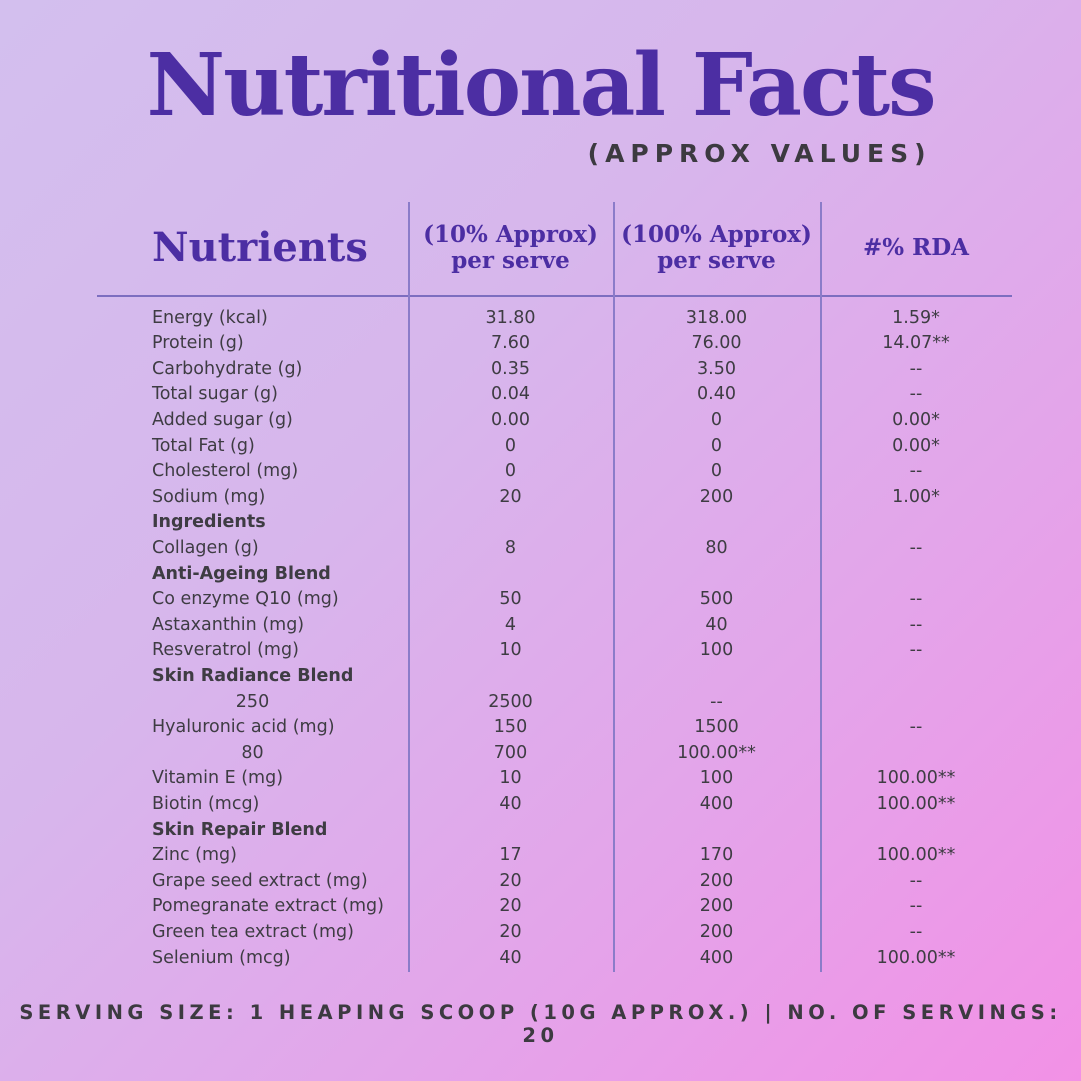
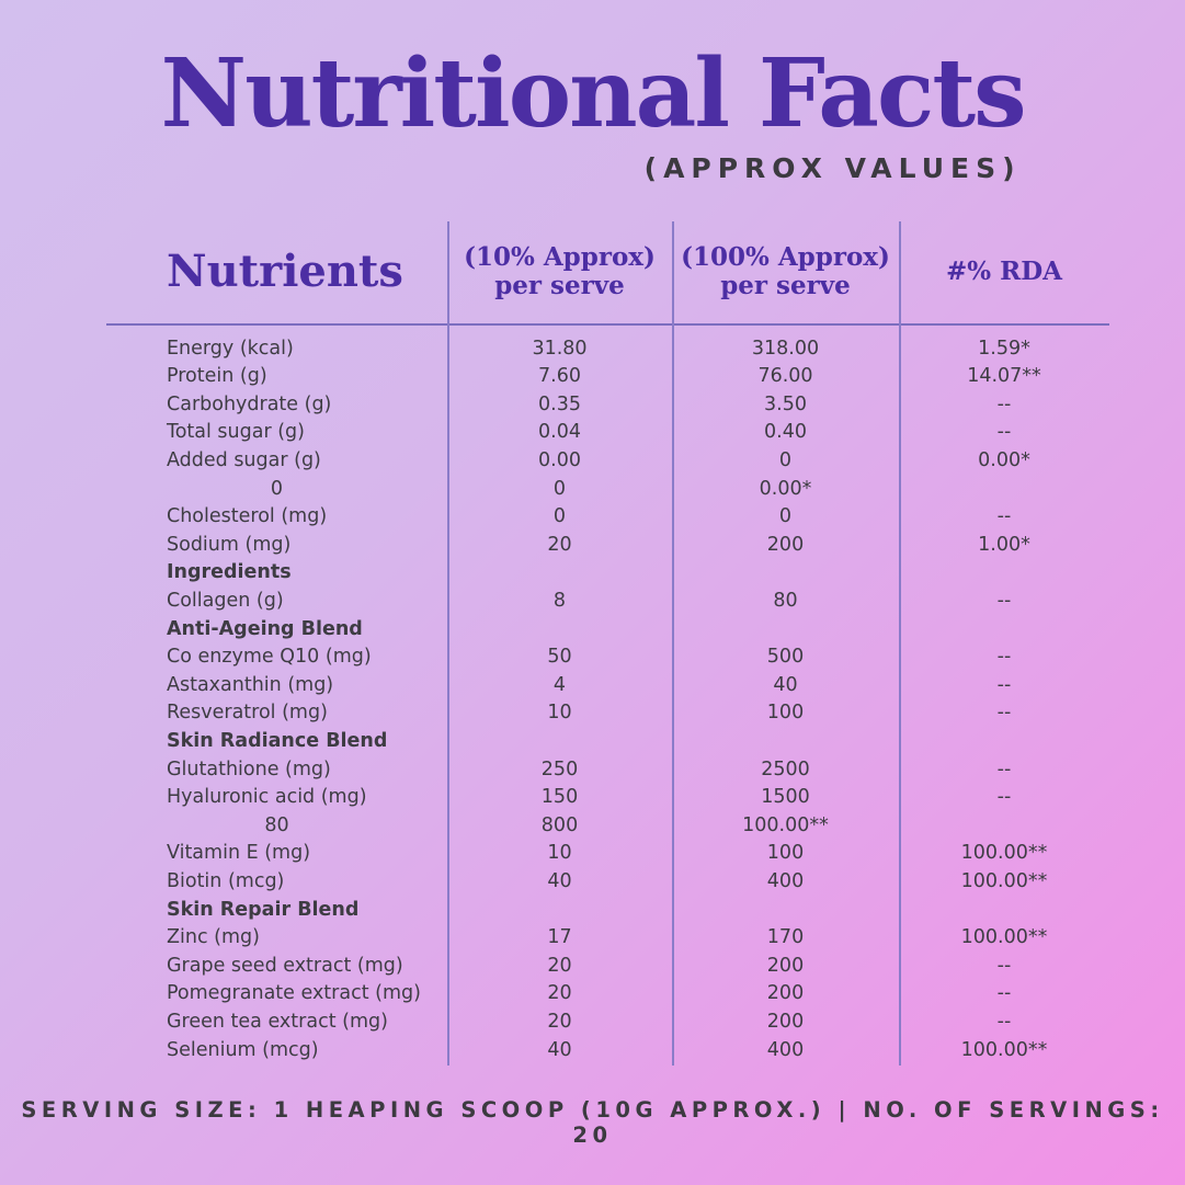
  Nutritional Facts
  (APPROX VALUES)
  Nutrients
  (10% Approx)
  per serve
  (100% Approx)
  per serve
  #% RDA
  Energy (kcal)
  31.80
  318.00
  1.59*
  Protein (g)
  7.60
  76.00
  14.07**
  Carbohydrate (g)
  0.35
  3.50
  --
  Total sugar (g)
  0.04
  0.40
  --
  Added sugar (g)
  0.00
  0
  0.00*
- Total Fat (g)
  0
  0
  0.00*
  Cholesterol (mg)
  0
  0
  --
  Sodium (mg)
  20
  200
  1.00*
  Ingredients
  Collagen (g)
  8
  80
  --
  Anti-Ageing Blend
  Co enzyme Q10 (mg)
  50
  500
  --
  Astaxanthin (mg)
  4
  40
  --
  Resveratrol (mg)
  10
  100
  --
  Skin Radiance Blend
+ Glutathione (mg)
  250
  2500
  --
  Hyaluronic acid (mg)
  150
  1500
  --
  80
- 700
+ 800
  100.00**
  Vitamin E (mg)
  10
  100
  100.00**
  Biotin (mcg)
  40
  400
  100.00**
  Skin Repair Blend
  Zinc (mg)
  17
  170
  100.00**
  Grape seed extract (mg)
  20
  200
  --
  Pomegranate extract (mg)
  20
  200
  --
  Green tea extract (mg)
  20
  200
  --
  Selenium (mcg)
  40
  400
  100.00**
  SERVING SIZE: 1 HEAPING SCOOP (10G APPROX.) | NO. OF SERVINGS: 20
